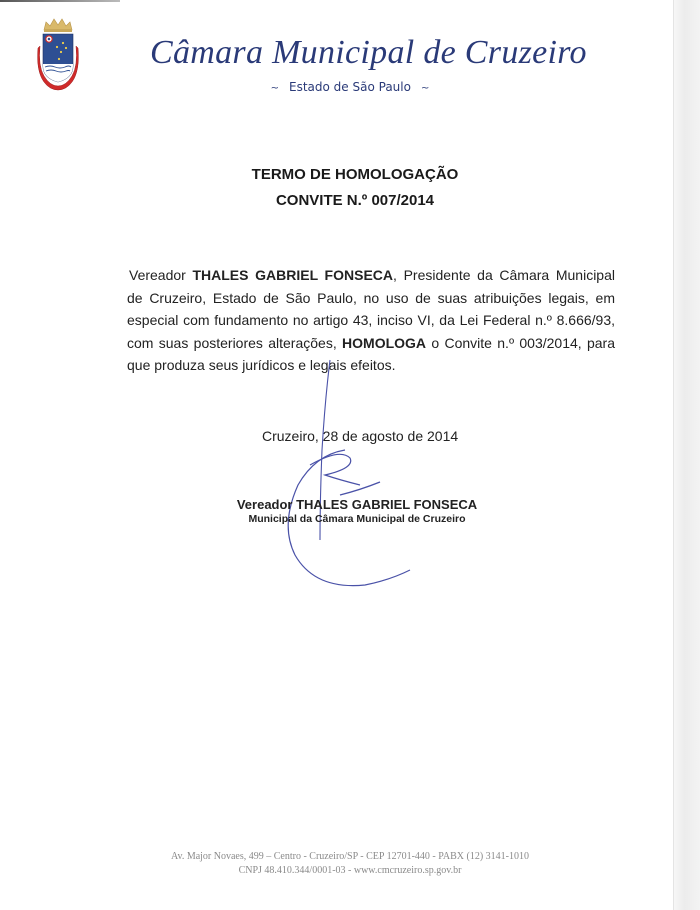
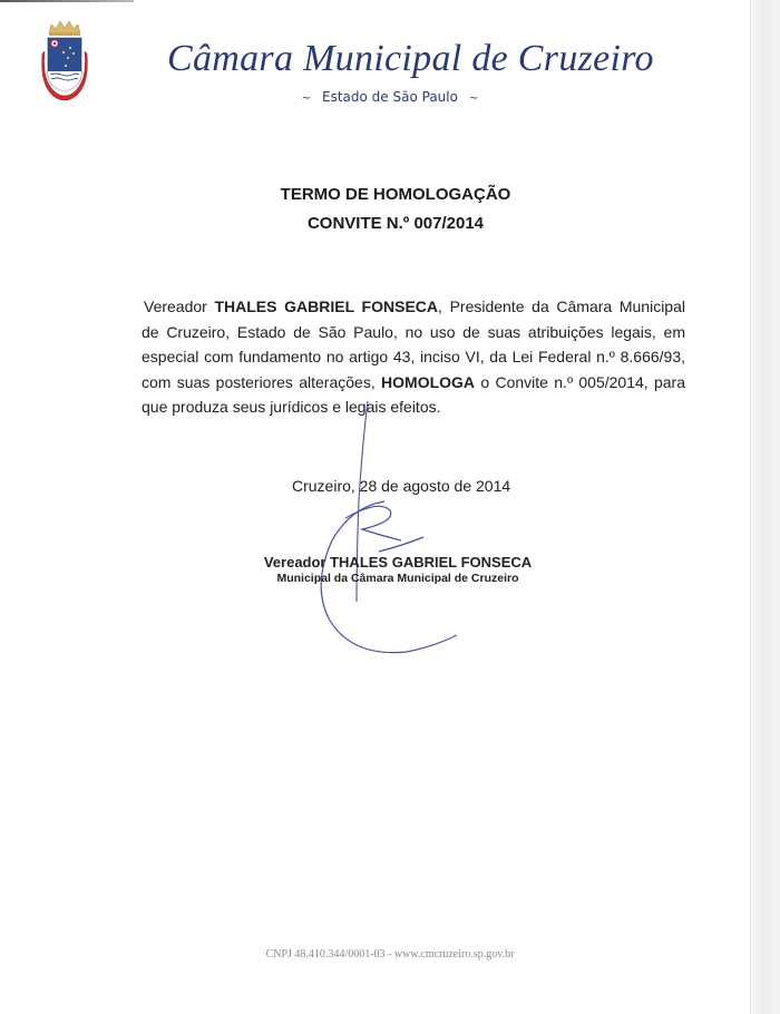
  Câmara Municipal de Cruzeiro
  ~ Estado de São Paulo ~
  TERMO DE HOMOLOGAÇÃO
  CONVITE N.º 007/2014
- Vereador THALES GABRIEL FONSECA, Presidente da Câmara Municipal de Cruzeiro, Estado de São Paulo, no uso de suas atribuições legais, em especial com fundamento no artigo 43, inciso VI, da Lei Federal n.º 8.666/93, com suas posteriores alterações, HOMOLOGA o Convite n.º 003/2014, para que produza seus jurídicos e legais efeitos.
+ Vereador THALES GABRIEL FONSECA, Presidente da Câmara Municipal de Cruzeiro, Estado de São Paulo, no uso de suas atribuições legais, em especial com fundamento no artigo 43, inciso VI, da Lei Federal n.º 8.666/93, com suas posteriores alterações, HOMOLOGA o Convite n.º 005/2014, para que produza seus jurídicos e legais efeitos.
  Cruzeiro, 28 de agosto de 2014
  Vereador THALES GABRIEL FONSECA
  Municipal da Câmara Municipal de Cruzeiro
- Av. Major Novaes, 499 – Centro - Cruzeiro/SP - CEP 12701-440 - PABX (12) 3141-1010
  CNPJ 48.410.344/0001-03 - www.cmcruzeiro.sp.gov.br
